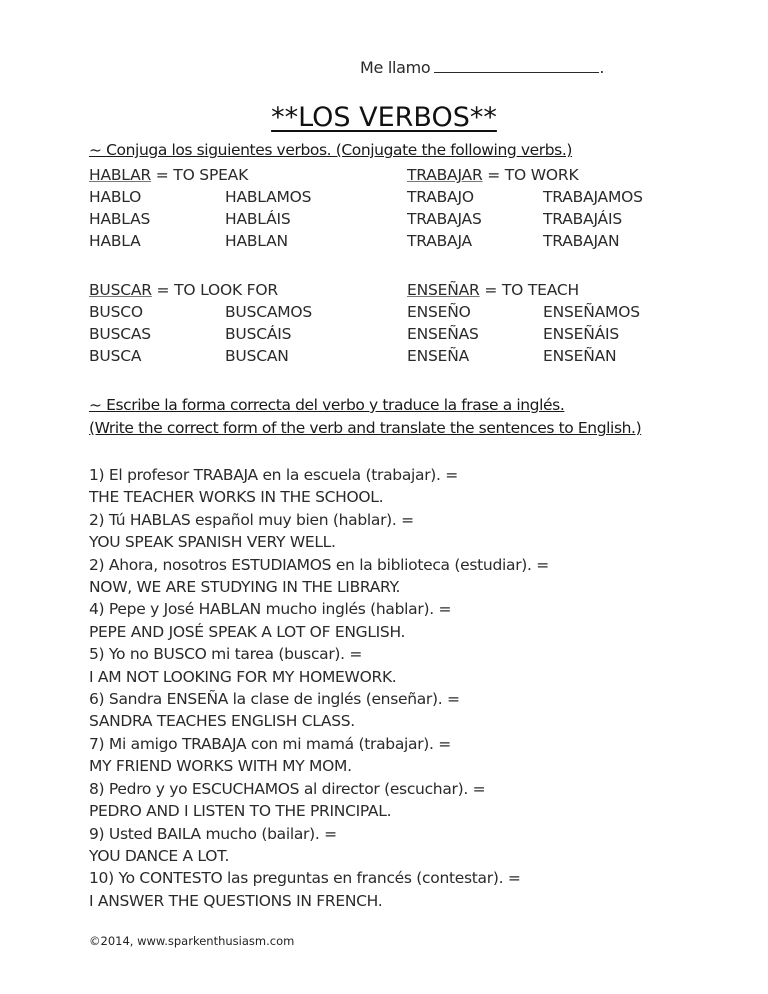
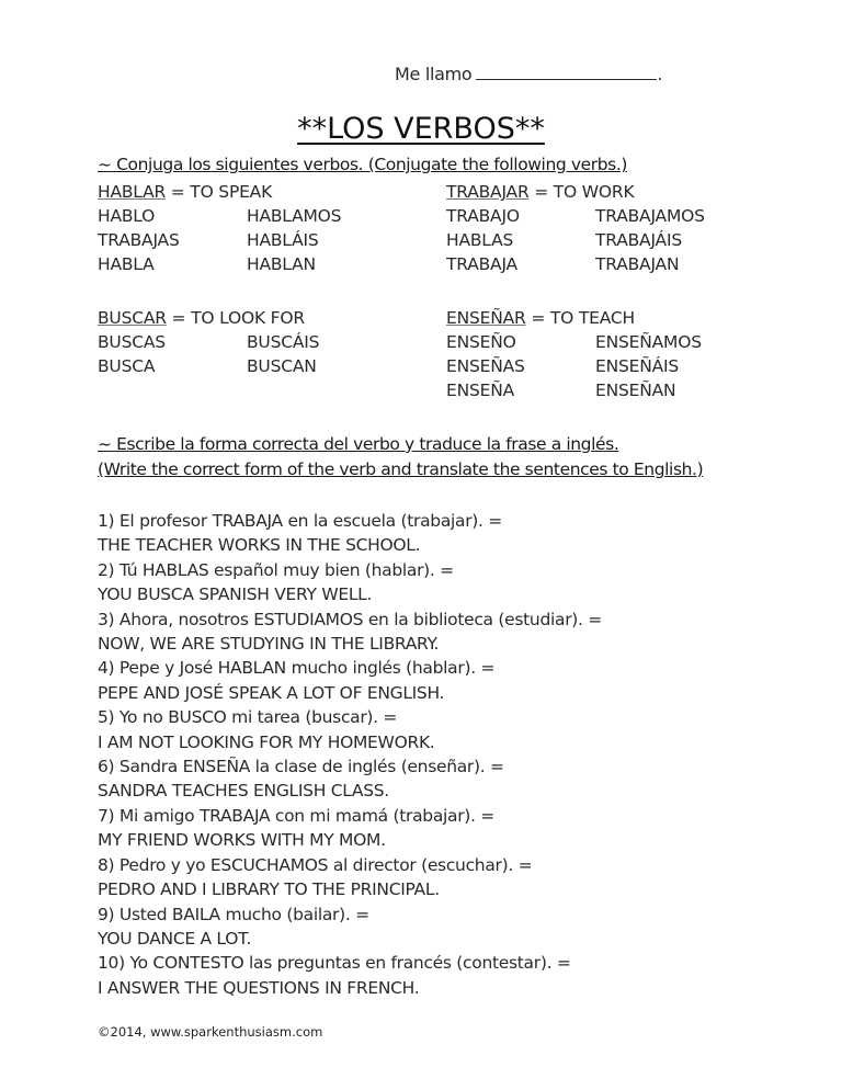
  Me llamo .
  **LOS VERBOS**
  ~ Conjuga los siguientes verbos. (Conjugate the following verbs.)
  HABLAR = TO SPEAK
  HABLO
  HABLAMOS
- HABLAS
+ TRABAJAS
  HABLÁIS
  HABLA
  HABLAN
  TRABAJAR = TO WORK
  TRABAJO
  TRABAJAMOS
- TRABAJAS
+ HABLAS
  TRABAJÁIS
  TRABAJA
  TRABAJAN
  BUSCAR = TO LOOK FOR
- BUSCO
- BUSCAMOS
  BUSCAS
  BUSCÁIS
  BUSCA
  BUSCAN
  ENSEÑAR = TO TEACH
  ENSEÑO
  ENSEÑAMOS
  ENSEÑAS
  ENSEÑÁIS
  ENSEÑA
  ENSEÑAN
  ~ Escribe la forma correcta del verbo y traduce la frase a inglés.
  (Write the correct form of the verb and translate the sentences to English.)
  1) El profesor TRABAJA en la escuela (trabajar). =
  THE TEACHER WORKS IN THE SCHOOL.
  2) Tú HABLAS español muy bien (hablar). =
- YOU SPEAK SPANISH VERY WELL.
+ YOU BUSCA SPANISH VERY WELL.
- 2) Ahora, nosotros ESTUDIAMOS en la biblioteca (estudiar). =
+ 3) Ahora, nosotros ESTUDIAMOS en la biblioteca (estudiar). =
  NOW, WE ARE STUDYING IN THE LIBRARY.
  4) Pepe y José HABLAN mucho inglés (hablar). =
  PEPE AND JOSÉ SPEAK A LOT OF ENGLISH.
  5) Yo no BUSCO mi tarea (buscar). =
  I AM NOT LOOKING FOR MY HOMEWORK.
  6) Sandra ENSEÑA la clase de inglés (enseñar). =
  SANDRA TEACHES ENGLISH CLASS.
  7) Mi amigo TRABAJA con mi mamá (trabajar). =
  MY FRIEND WORKS WITH MY MOM.
  8) Pedro y yo ESCUCHAMOS al director (escuchar). =
- PEDRO AND I LISTEN TO THE PRINCIPAL.
+ PEDRO AND I LIBRARY TO THE PRINCIPAL.
  9) Usted BAILA mucho (bailar). =
  YOU DANCE A LOT.
  10) Yo CONTESTO las preguntas en francés (contestar). =
  I ANSWER THE QUESTIONS IN FRENCH.
  ©2014, www.sparkenthusiasm.com
